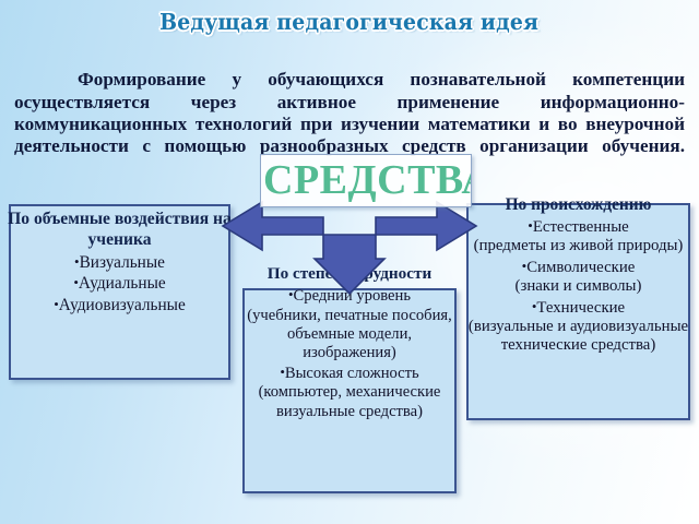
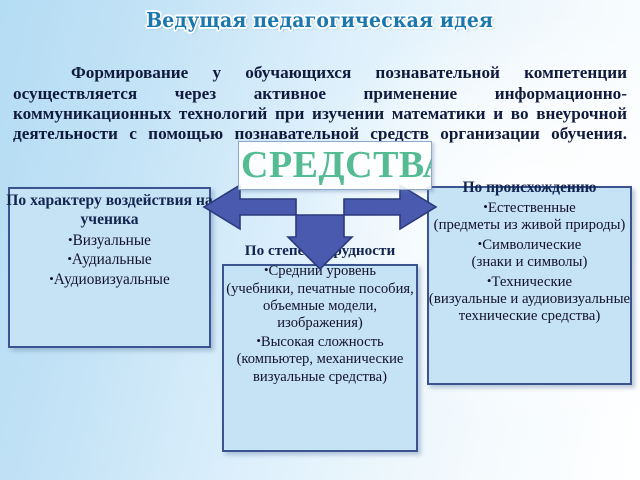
  Ведущая педагогическая идея
- Формирование у обучающихся познавательной компетенции осуществляется через активное применение информационно-коммуникационных технологий при изучении математики и во внеурочной деятельности с помощью разнообразных средств организации обучения.
+ Формирование у обучающихся познавательной компетенции осуществляется через активное применение информационно-коммуникационных технологий при изучении математики и во внеурочной деятельности с помощью познавательной средств организации обучения.
  СРЕДСТВ
- По объемные воздействия на ученика
+ По характеру воздействия на ученика
  •Визуальные
  •Аудиальные
  •Аудиовизуальные
  По степудности
  •Средний уровень
  (учебники, печатные пособия, объемные модели, изображения)
  •Высокая сложность
  (компьютер, механические визуальные средства)
  По происхождению
  •Естественные
  (предметы из живой природы)
  •Символические
  (знаки и символы)
  •Технические
  (визуальные и аудиовизуальные технические средства)
